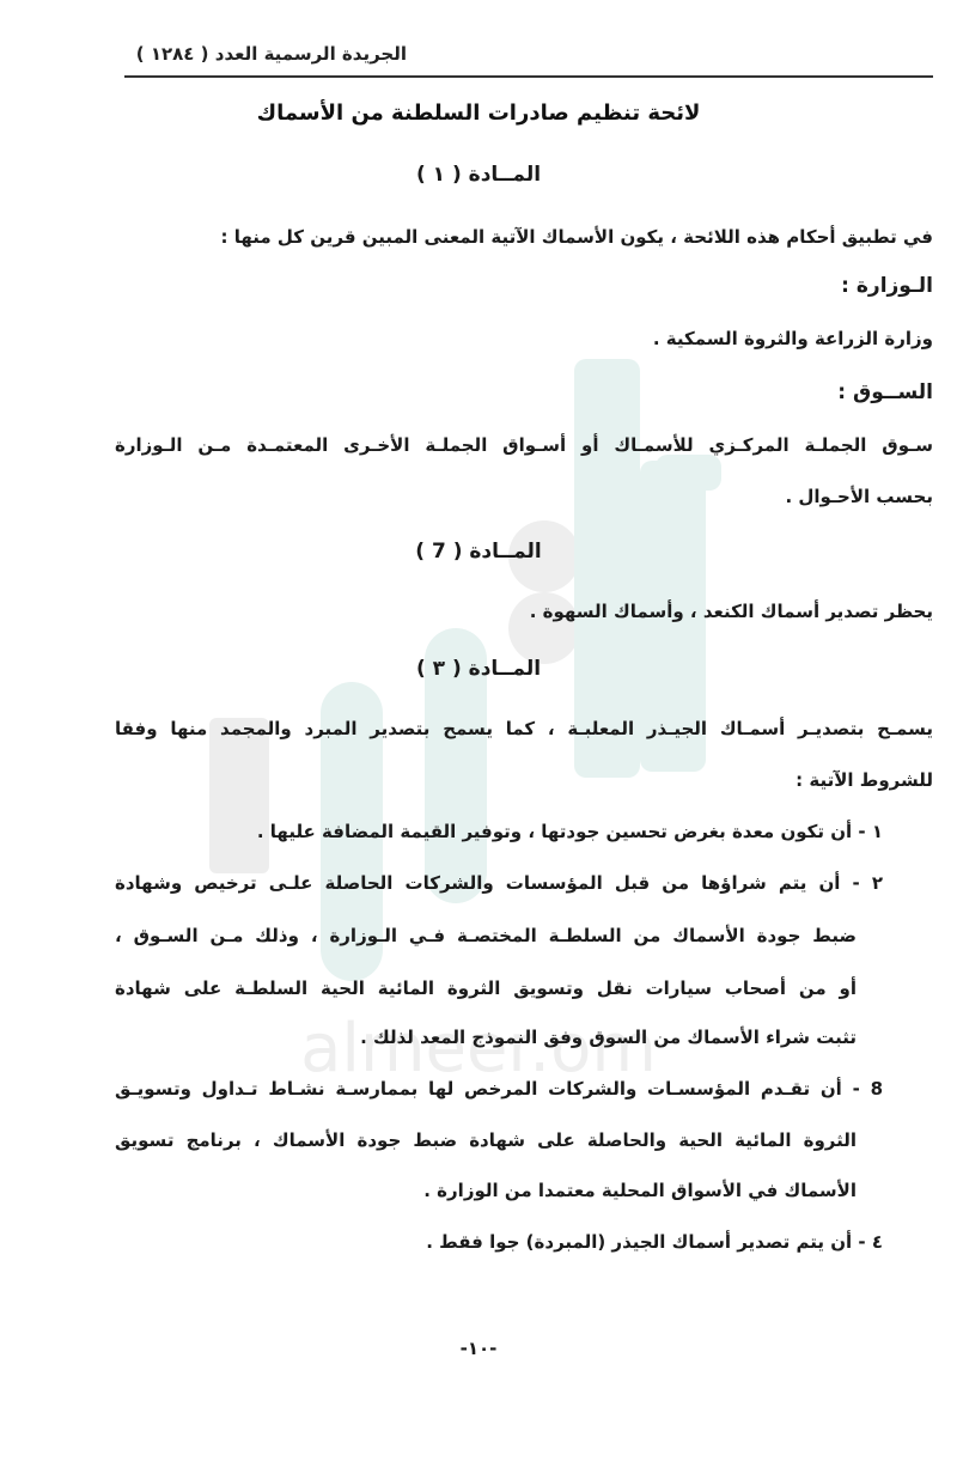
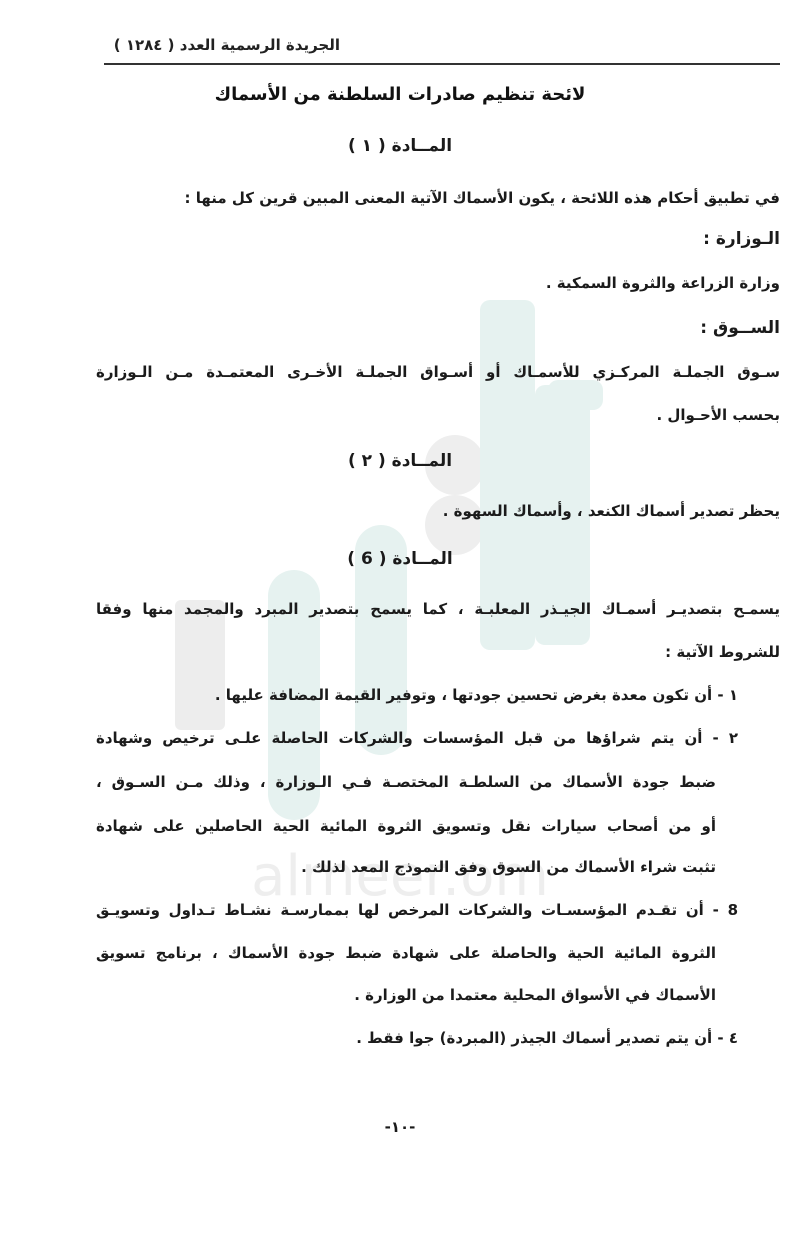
  almeer.om
  الجريدة الرسمية العدد ( ١٢٨٤ )
  لائحة تنظيم صادرات السلطنة من الأسماك
  المــادة ( ١ )
  في تطبيق أحكام هذه اللائحة ، يكون الأسماك الآتية المعنى المبين قرين كل منها :
  الـوزارة :
  وزارة الزراعة والثروة السمكية .
  الســوق :
  سـوق الجملـة المركـزي للأسمـاك أو أسـواق الجملـة الأخـرى المعتمـدة مـن الـوزارة
  بحسب الأحـوال .
- المــادة ( 7 )
+ المــادة ( ٢ )
  يحظر تصدير أسماك الكنعد ، وأسماك السهوة .
- المــادة ( ٣ )
+ المــادة ( 6 )
  يسمـح بتصديـر أسمـاك الجيـذر المعلبـة ، كما يسمح بتصدير المبرد والمجمد منها وفقا
  للشروط الآتية :
  ١ - أن تكون معدة بغرض تحسين جودتها ، وتوفير القيمة المضافة عليها .
  ٢ - أن يتم شراؤها من قبل المؤسسات والشركات الحاصلة علـى ترخيص وشهادة
  ضبط جودة الأسماك من السلطـة المختصـة فـي الـوزارة ، وذلك مـن السـوق ،
- أو من أصحاب سيارات نقل وتسويق الثروة المائية الحية السلطـة على شهادة
+ أو من أصحاب سيارات نقل وتسويق الثروة المائية الحية الحاصلين على شهادة
  تثبت شراء الأسماك من السوق وفق النموذج المعد لذلك .
  8 - أن تقـدم المؤسسـات والشركات المرخص لها بممارسـة نشـاط تـداول وتسويـق
  الثروة المائية الحية والحاصلة على شهادة ضبط جودة الأسماك ، برنامج تسويق
  الأسماك في الأسواق المحلية معتمدا من الوزارة .
  ٤ - أن يتم تصدير أسماك الجيذر (المبردة) جوا فقط .
  -١٠-
